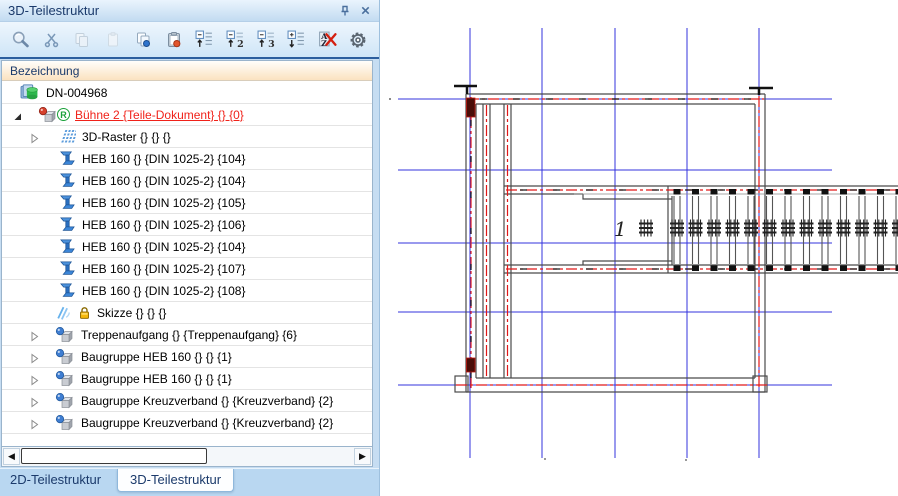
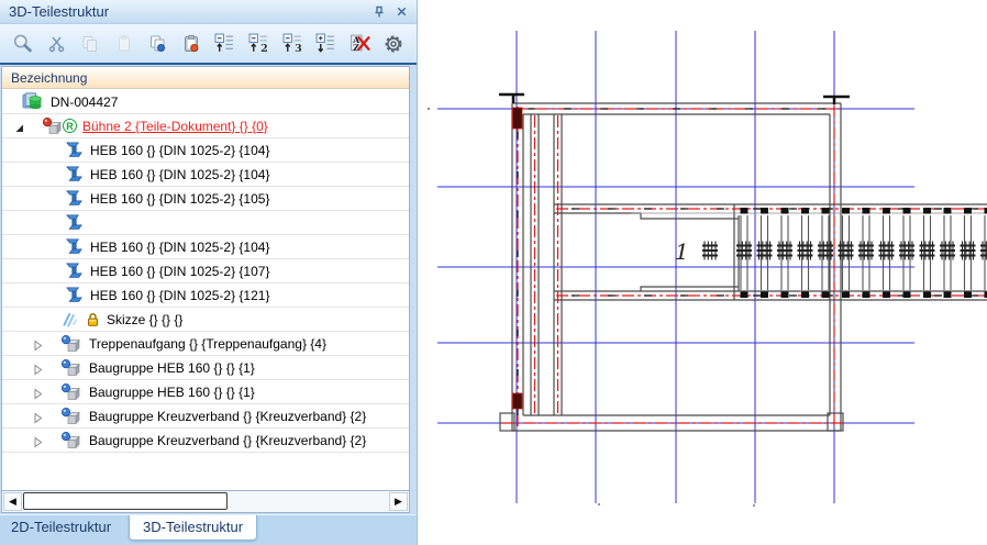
  3D-Teilestruktur
  2
  3
  A
  Z
  Bezeichnung
- DN-004968
+ DN-004427
  R
  Bühne 2 {Teile-Dokument} {} {0}
- 3D-Raster {} {} {}
  HEB 160 {} {DIN 1025-2} {104}
  HEB 160 {} {DIN 1025-2} {104}
  HEB 160 {} {DIN 1025-2} {105}
- HEB 160 {} {DIN 1025-2} {106}
  HEB 160 {} {DIN 1025-2} {104}
  HEB 160 {} {DIN 1025-2} {107}
- HEB 160 {} {DIN 1025-2} {108}
+ HEB 160 {} {DIN 1025-2} {121}
  Skizze {} {} {}
- Treppenaufgang {} {Treppenaufgang} {6}
+ Treppenaufgang {} {Treppenaufgang} {4}
  Baugruppe HEB 160 {} {} {1}
  Baugruppe HEB 160 {} {} {1}
  Baugruppe Kreuzverband {} {Kreuzverband} {2}
  Baugruppe Kreuzverband {} {Kreuzverband} {2}
  ◀
  ▶
  2D-Teilestruktur
  3D-Teilestruktur
  1
